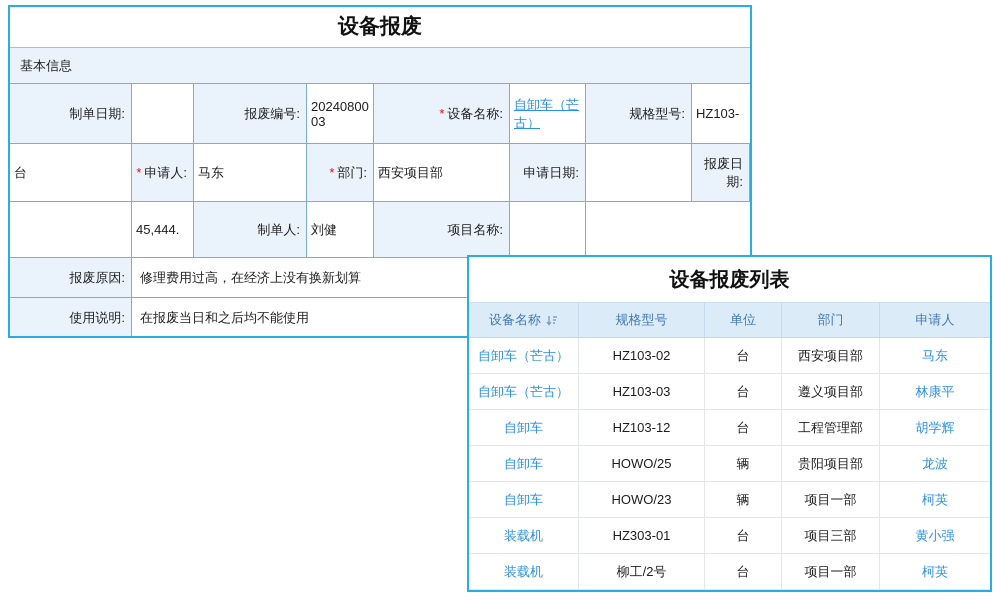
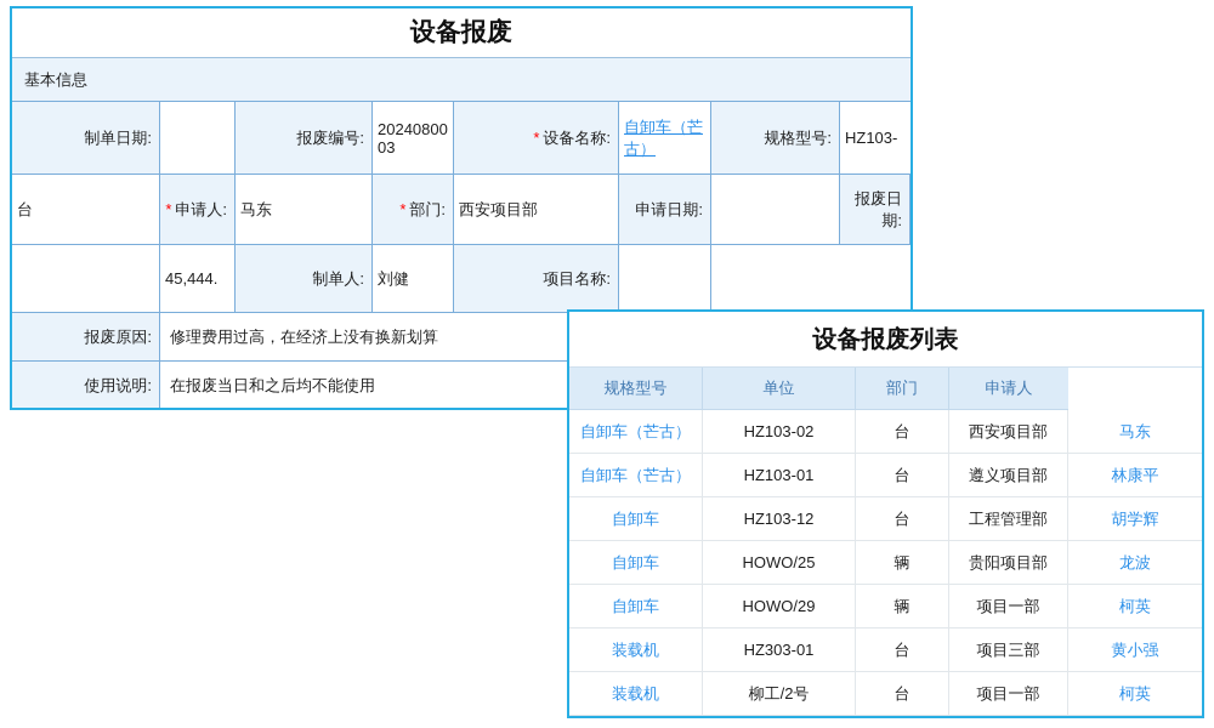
  设备报废
  基本信息
  制单日期:
  报废编号:
  2024080003
  *
  设备名称:
  自卸车（芒古）
  规格型号:
  HZ103-
  台
  *
  申请人:
  马东
  *
  部门:
  西安项目部
  申请日期:
  报废日期:
  45,444.
  制单人:
  刘健
  项目名称:
  报废原因:
  修理费用过高，在经济上没有换新划算
  使用说明:
  在报废当日和之后均不能使用
  设备报废列表
- 设备名称
  规格型号
  单位
  部门
  申请人
  自卸车（芒古）
  HZ103-02
  台
  西安项目部
  马东
  自卸车（芒古）
- HZ103-03
+ HZ103-01
  台
  遵义项目部
  林康平
  自卸车
  HZ103-12
  台
  工程管理部
  胡学辉
  自卸车
  HOWO/25
  辆
  贵阳项目部
  龙波
  自卸车
- HOWO/23
+ HOWO/29
  辆
  项目一部
  柯英
  装载机
  HZ303-01
  台
  项目三部
  黄小强
  装载机
  柳工/2号
  台
  项目一部
  柯英
